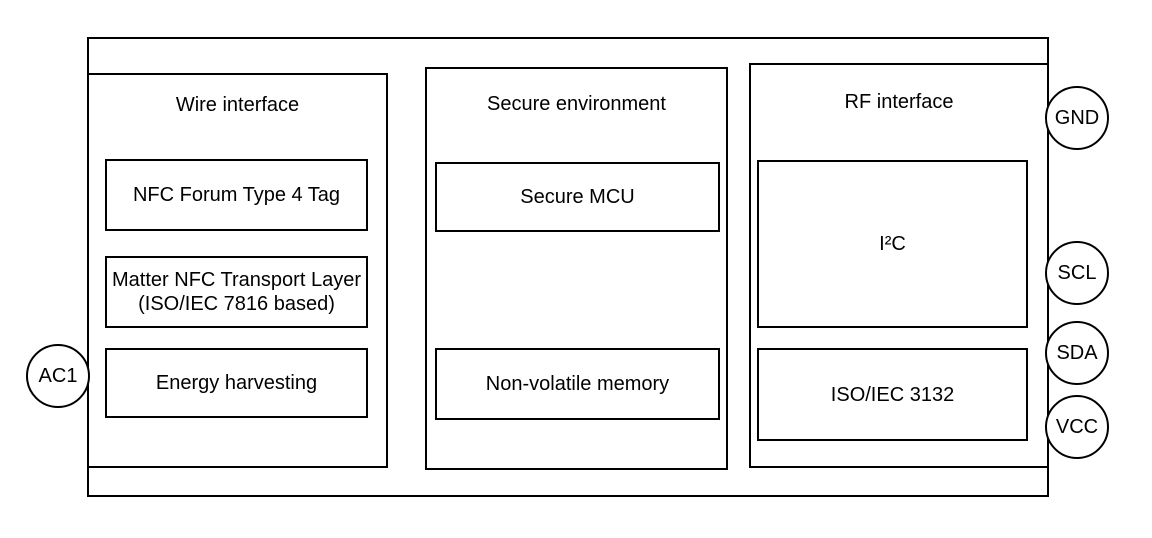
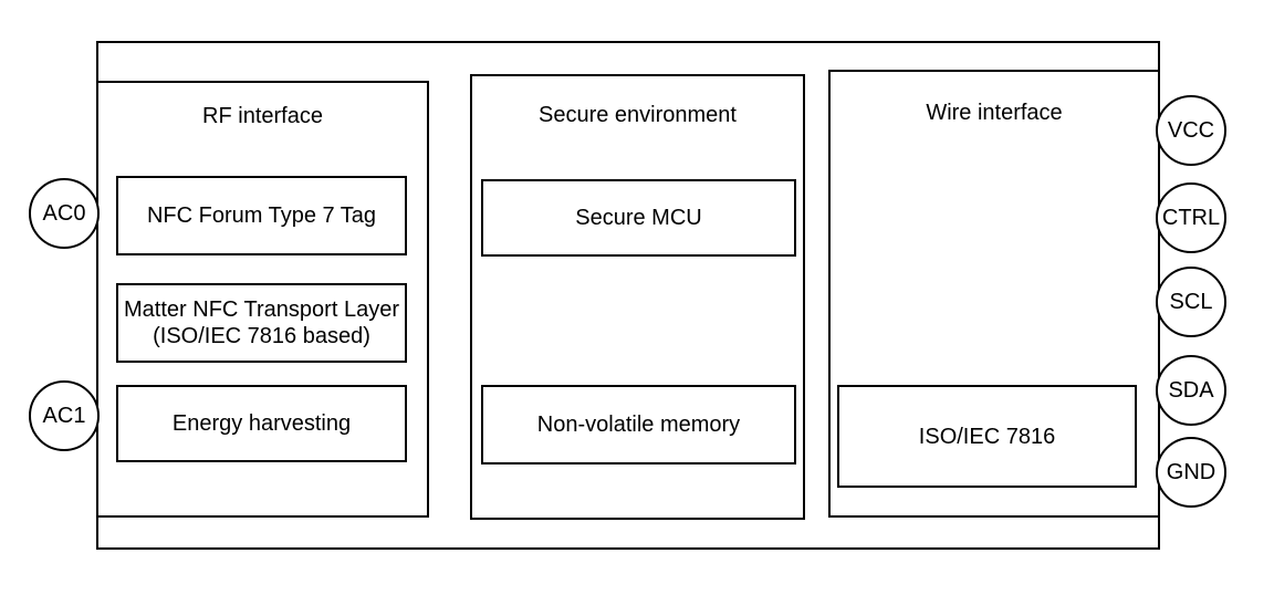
- Wire interface
+ RF interface
  Secure environment
- RF interface
+ Wire interface
- NFC Forum Type 4 Tag
+ NFC Forum Type 7 Tag
  Matter NFC Transport Layer
  (ISO/IEC 7816 based)
  Energy harvesting
  Secure MCU
  Non-volatile memory
- I²C
- ISO/IEC 3132
+ ISO/IEC 7816
+ AC0
  AC1
- GND
+ VCC
+ CTRL
  SCL
  SDA
- VCC
+ GND
